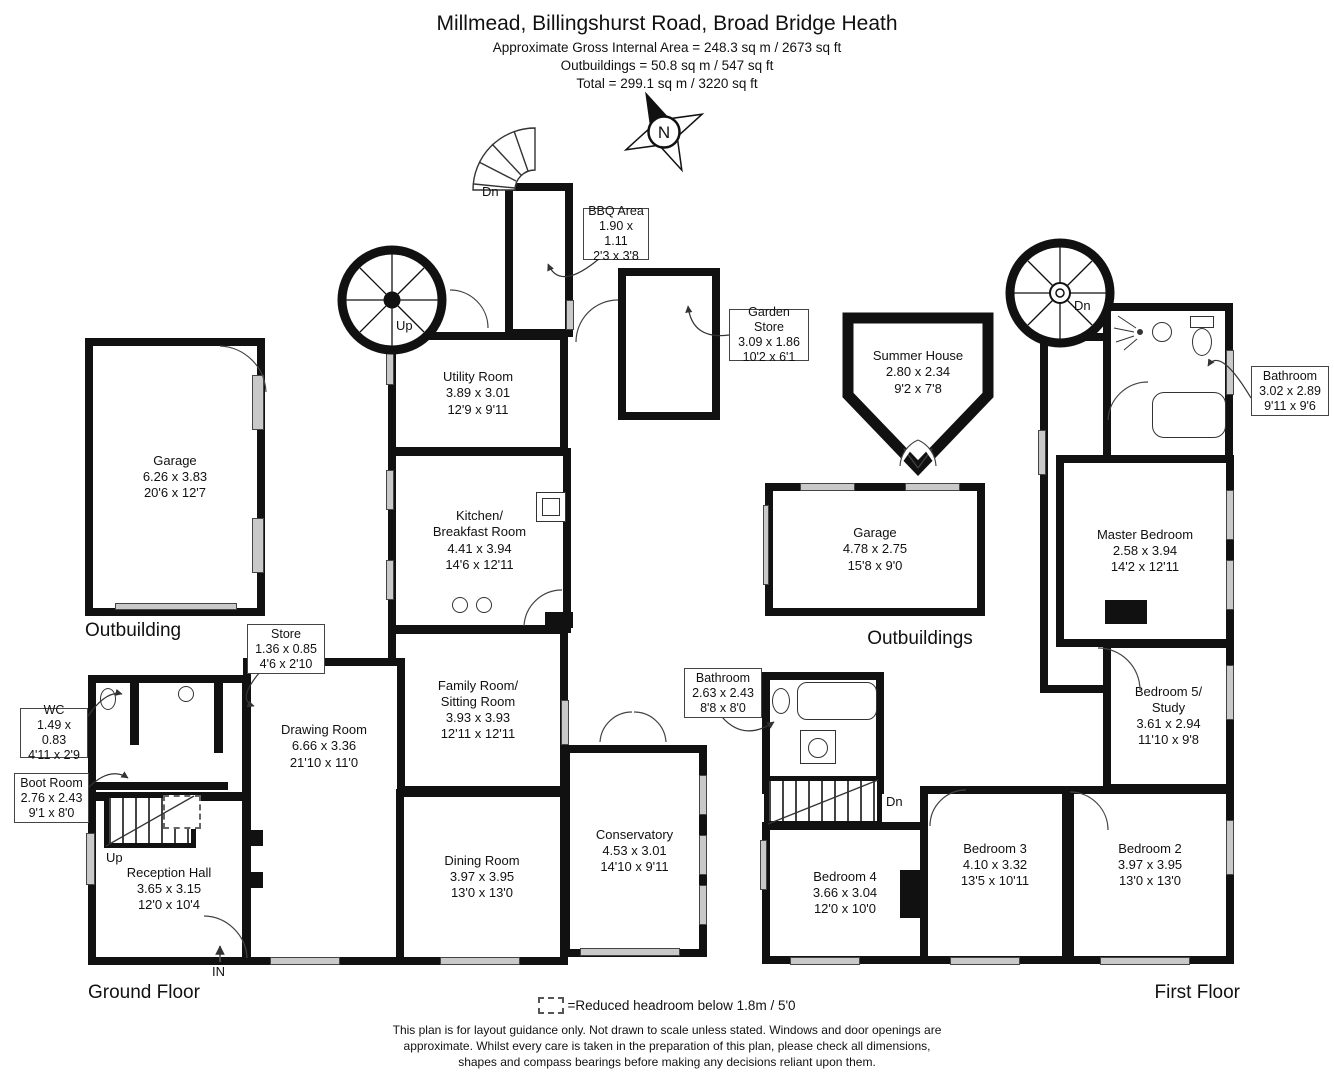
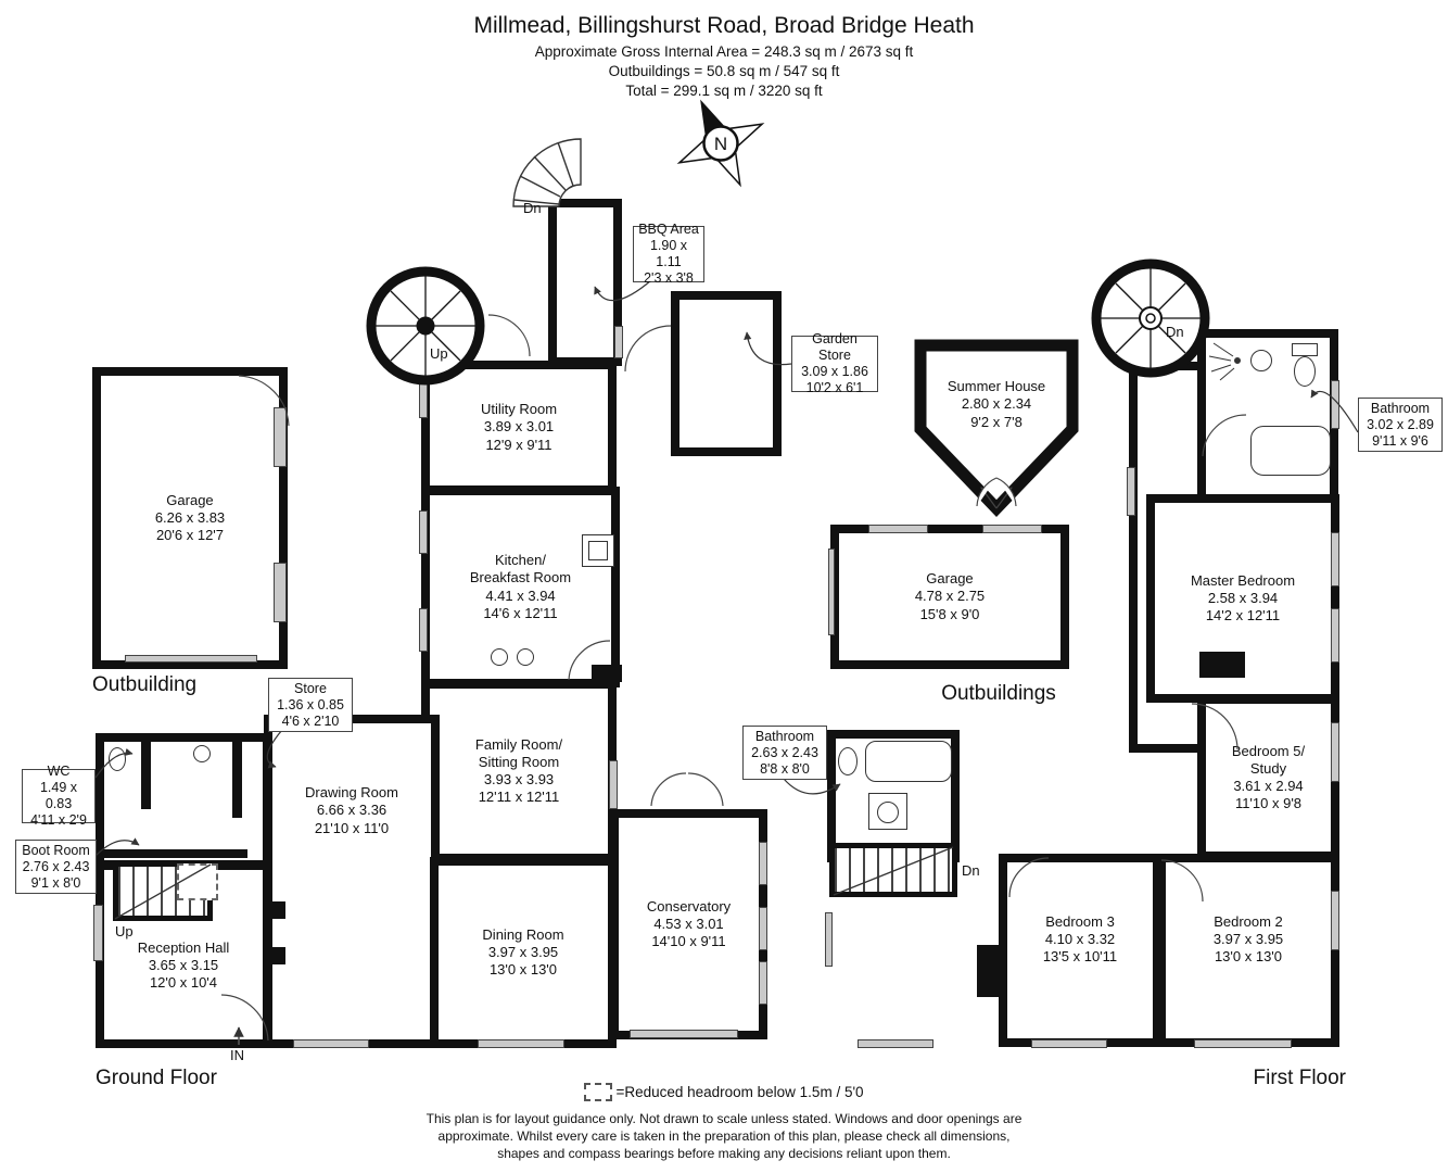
  Millmead, Billingshurst Road, Broad Bridge Heath
  Approximate Gross Internal Area = 248.3 sq m / 2673 sq ft
  Outbuildings = 50.8 sq m / 547 sq ft
  Total = 299.1 sq m / 3220 sq ft
  N
  Garage
  6.26 x 3.83
  20'6 x 12'7
  Utility Room
  3.89 x 3.01
  12'9 x 9'11
  Kitchen/
  Breakfast Room
  4.41 x 3.94
  14'6 x 12'11
  Family Room/
  Sitting Room
  3.93 x 3.93
  12'11 x 12'11
  Drawing Room
  6.66 x 3.36
  21'10 x 11'0
  Dining Room
  3.97 x 3.95
  13'0 x 13'0
  Reception Hall
  3.65 x 3.15
  12'0 x 10'4
  Conservatory
  4.53 x 3.01
  14'10 x 9'11
  Master Bedroom
  2.58 x 3.94
  14'2 x 12'11
  Bedroom 5/
  Study
  3.61 x 2.94
  11'10 x 9'8
  Bedroom 2
  3.97 x 3.95
  13'0 x 13'0
  Bedroom 3
  4.10 x 3.32
  13'5 x 10'11
- Bedroom 4
- 3.66 x 3.04
- 12'0 x 10'0
  Garage
  4.78 x 2.75
  15'8 x 9'0
  Summer House
  2.80 x 2.34
  9'2 x 7'8
  BBQ Area
  1.90 x 1.11
  2'3 x 3'8
  Garden Store
  3.09 x 1.86
  10'2 x 6'1
  Store
  1.36 x 0.85
  4'6 x 2'10
  WC
  1.49 x 0.83
  4'11 x 2'9
  Boot Room
  2.76 x 2.43
  9'1 x 8'0
  Bathroom
  3.02 x 2.89
  9'11 x 9'6
  Bathroom
  2.63 x 2.43
  8'8 x 8'0
  Up
  Up
  Dn
  Dn
  Dn
  IN
  Outbuilding
  Outbuildings
  Ground Floor
  First Floor
- =Reduced headroom below 1.8m / 5'0
+ =Reduced headroom below 1.5m / 5'0
  This plan is for layout guidance only. Not drawn to scale unless stated. Windows and door openings are approximate. Whilst every care is taken in the preparation of this plan, please check all dimensions, shapes and compass bearings before making any decisions reliant upon them.
